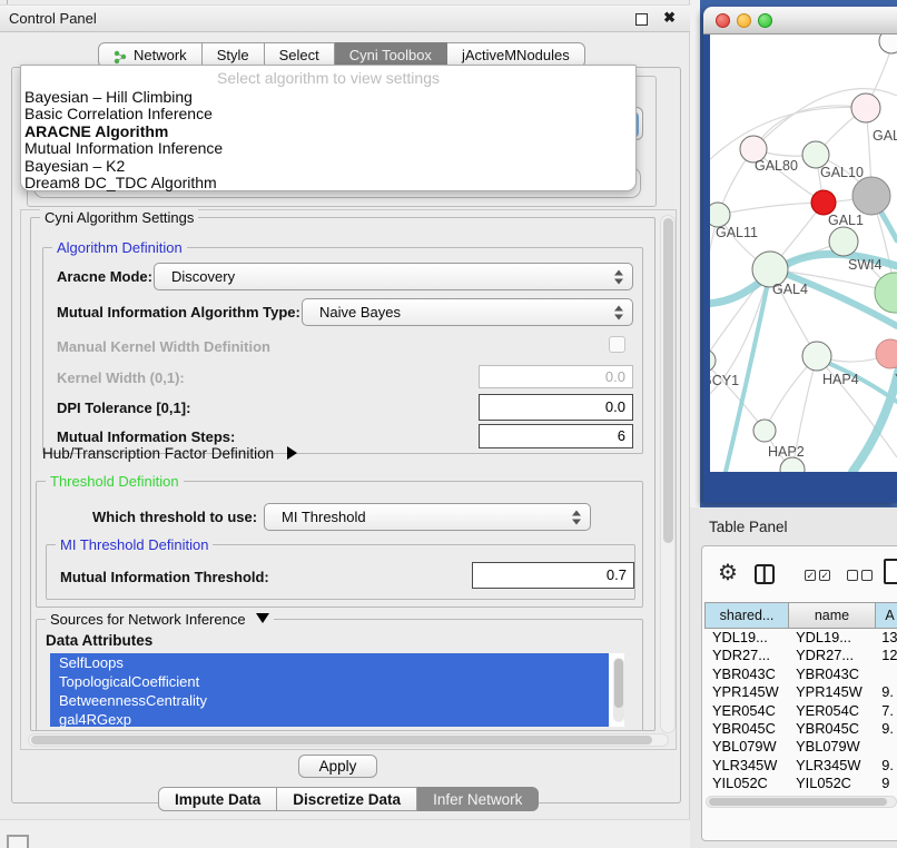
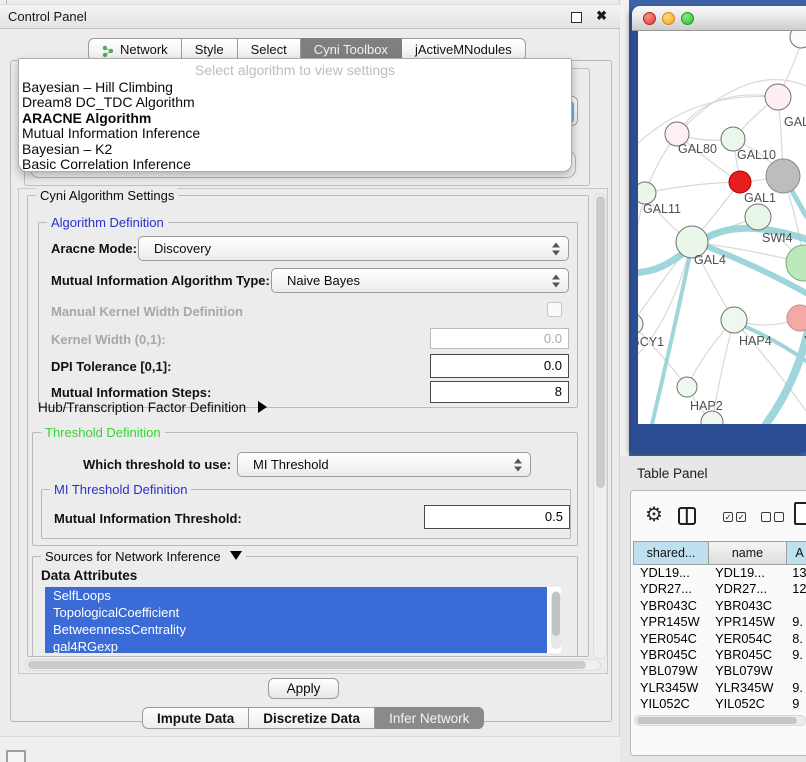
  Control Panel
  ✖
  Network
  Style
  Select
  Cyni Toolbox
  jActiveMNodules
  Select algorithm to view settings
  Bayesian – Hill Climbing
- Basic Correlation Inference
+ Dream8 DC_TDC Algorithm
  ARACNE Algorithm
  Mutual Information Inference
  Bayesian – K2
- Dream8 DC_TDC Algorithm
+ Basic Correlation Inference
  Cyni Algorithm Settings
  Algorithm Definition
  Aracne Mode:
  Discovery
  Mutual Information Algorithm Type:
  Naive Bayes
  Manual Kernel Width Definition
  Kernel Width (0,1):
  0.0
  DPI Tolerance [0,1]:
  0.0
  Mutual Information Steps:
- 6
+ 8
  Hub/Transcription Factor Definition
  Threshold Definition
  Which threshold to use:
  MI Threshold
  MI Threshold Definition
  Mutual Information Threshold:
- 0.7
+ 0.5
  Sources for Network Inference
  Data Attributes
  SelfLoops
  TopologicalCoefficient
  BetweennessCentrality
  gal4RGexp
  Apply
  Impute Data
  Discretize Data
  Infer Network
  GAL80
  GAL10
  GAL1
  GAL11
  SWI4
  GAL4
  CY1
  HAP4
  HAP2
  Table Panel
  ⚙
  shared...
  name
  A
  YDL19...
  YDL19...
  13
  YDR27...
  YDR27...
  12
  YBR043C
  YBR043C
  YPR145W
  YPR145W
  9.
  YER054C
  YER054C
- 7.
+ 8.
  YBR045C
  YBR045C
  9.
  YBL079W
  YBL079W
  YLR345W
  YLR345W
  9.
  YIL052C
  YIL052C
  9
